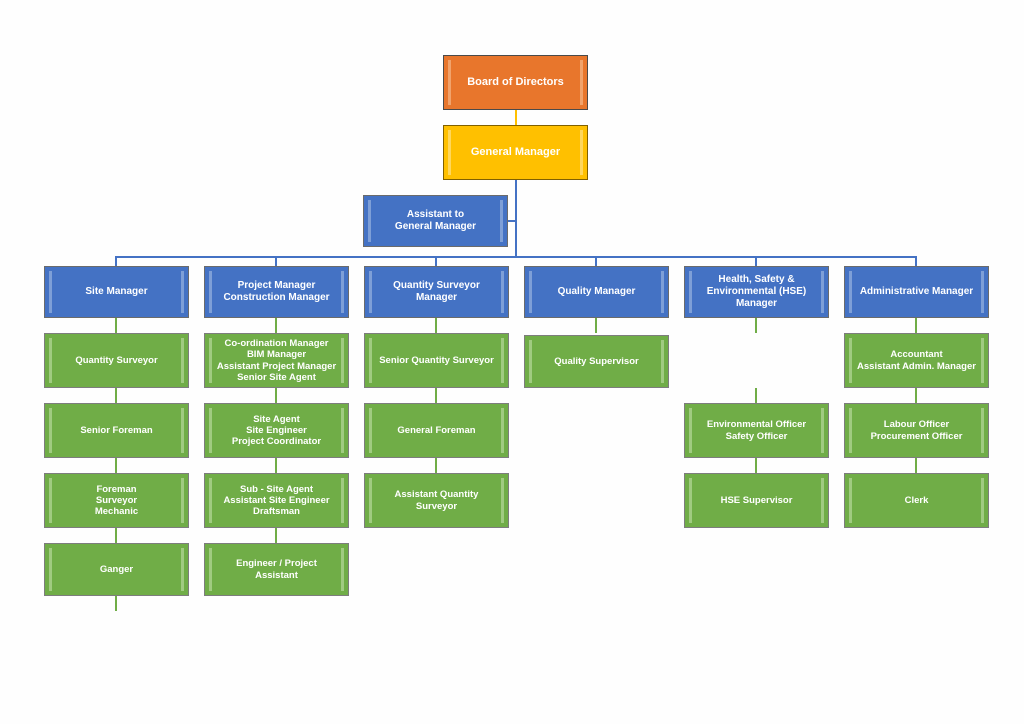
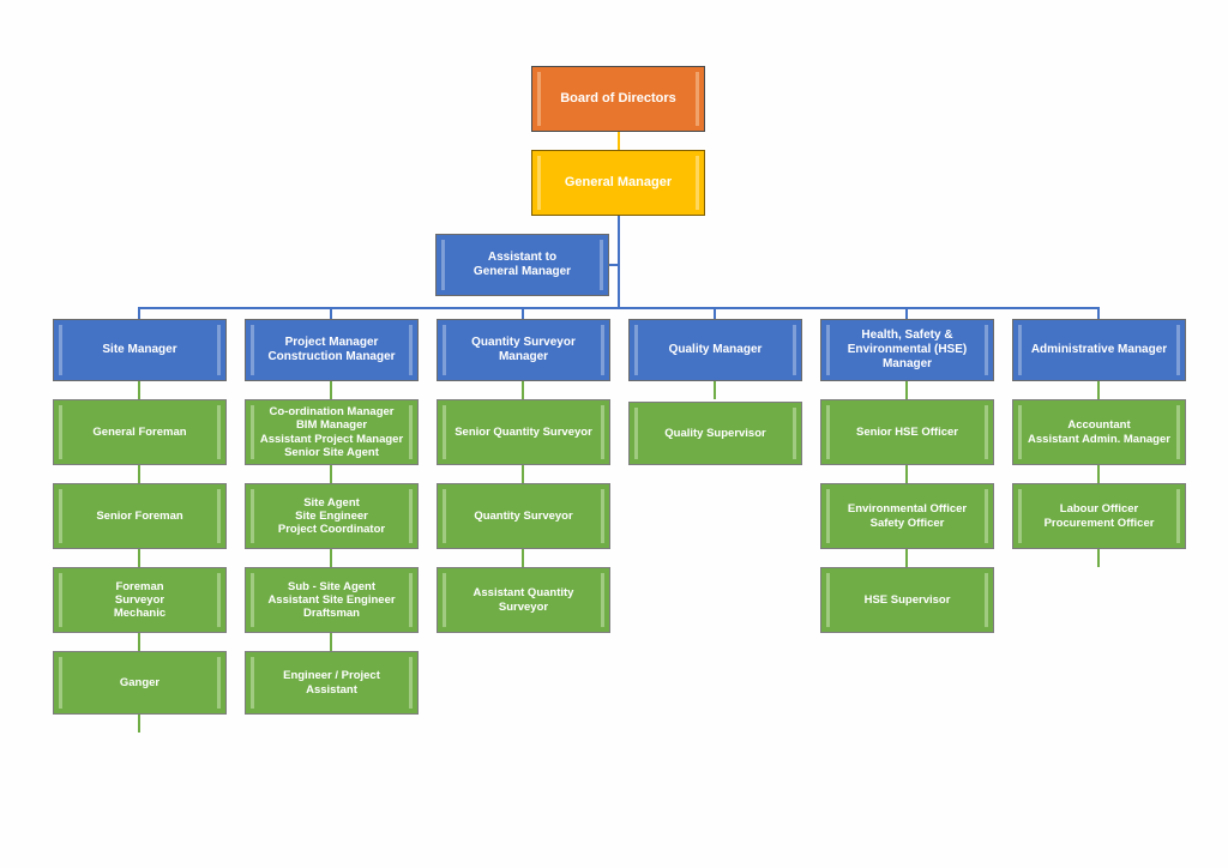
  Board of Directors
  General Manager
  Assistant to
  General Manager
  Site Manager
- Quantity Surveyor
+ General Foreman
  Senior Foreman
  Foreman
  Surveyor
  Mechanic
  Ganger
  Project Manager
  Construction Manager
  Co-ordination Manager
  BIM Manager
  Assistant Project Manager
  Senior Site Agent
  Site Agent
  Site Engineer
  Project Coordinator
  Sub - Site Agent
  Assistant Site Engineer
  Draftsman
  Engineer / Project Assistant
  Quantity Surveyor Manager
  Senior Quantity Surveyor
- General Foreman
+ Quantity Surveyor
  Assistant Quantity Surveyor
  Quality Manager
  Quality Supervisor
  Health, Safety &
  Environmental (HSE)
  Manager
+ Senior HSE Officer
  Environmental Officer
  Safety Officer
  HSE Supervisor
  Administrative Manager
  Accountant
  Assistant Admin. Manager
  Labour Officer
  Procurement Officer
- Clerk
